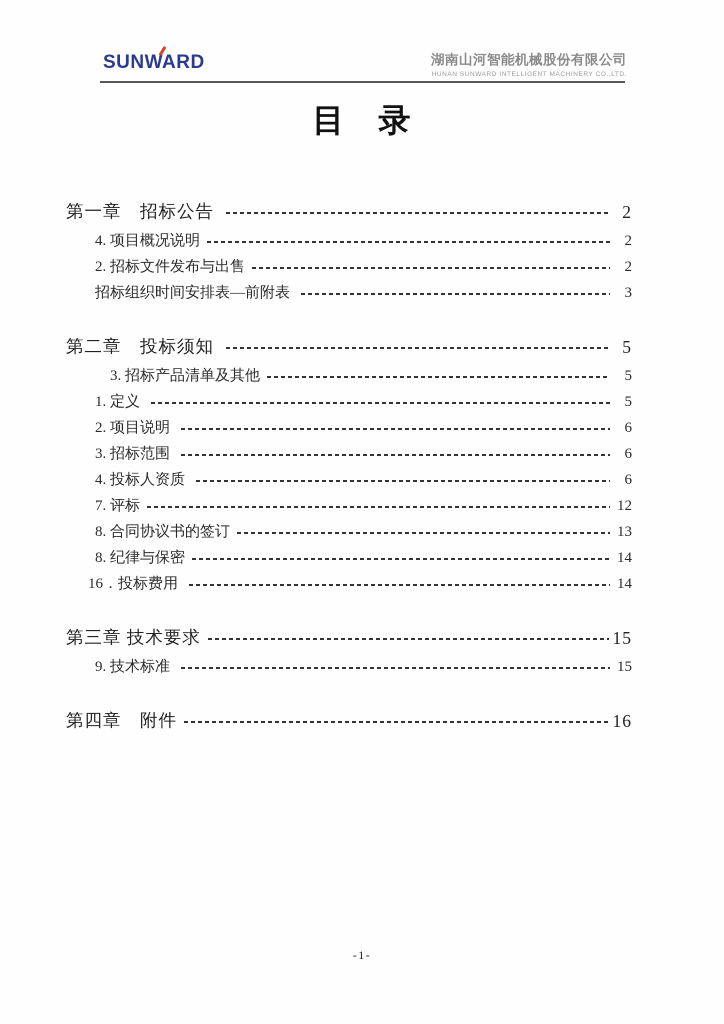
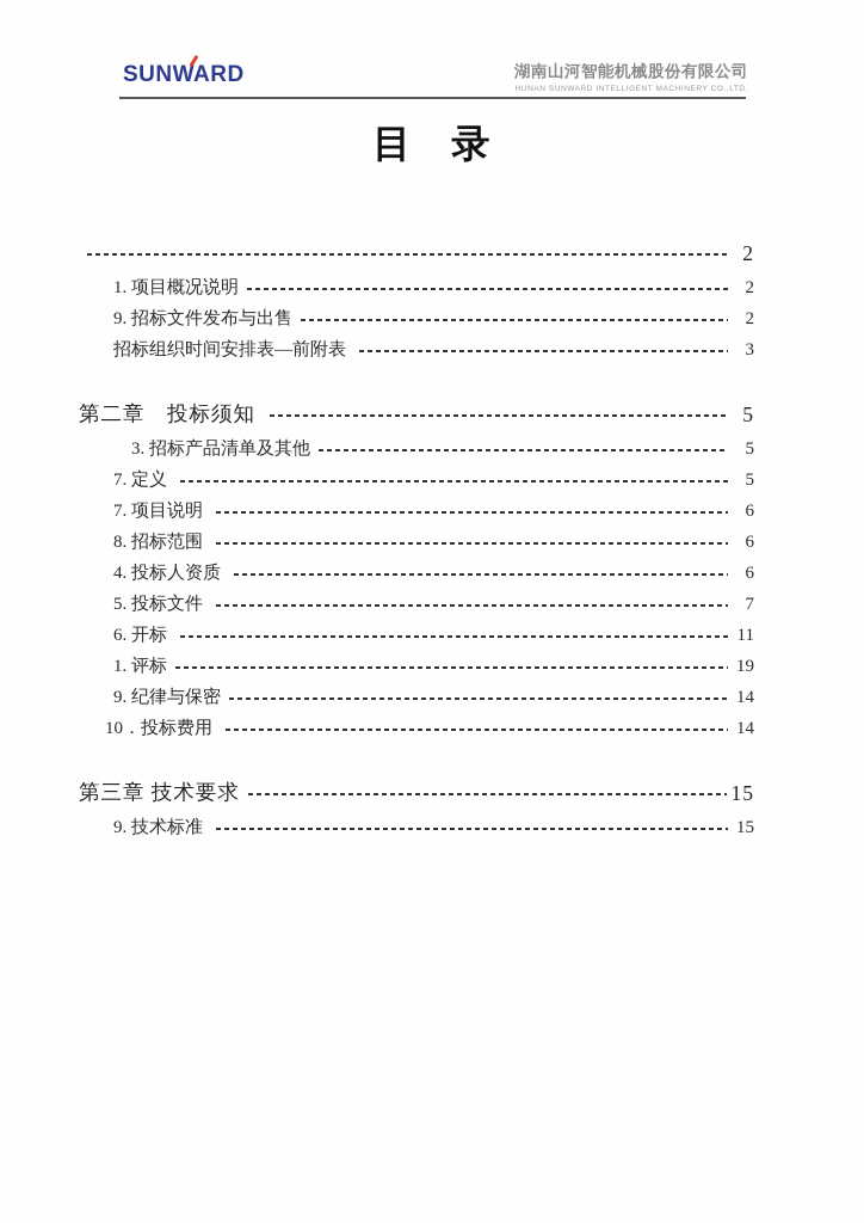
  SUNWARD
  湖南山河智能机械股份有限公司
  目 录
- 第一章 招标公告
  2
- 4. 项目概况说明
+ 1. 项目概况说明
  2
- 2. 招标文件发布与出售
+ 9. 招标文件发布与出售
  2
  招标组织时间安排表—前附表
  3
  第二章 投标须知
  5
  3. 招标产品清单及其他
  5
- 1. 定义
+ 7. 定义
  5
- 2. 项目说明
+ 7. 项目说明
  6
- 3. 招标范围
+ 8. 招标范围
  6
  4. 投标人资质
  6
+ 5. 投标文件
+ 7
+ 6. 开标
+ 11
- 7. 评标
+ 1. 评标
- 12
+ 19
- 8. 合同协议书的签订
- 13
- 8. 纪律与保密
+ 9. 纪律与保密
  14
- 16．投标费用
+ 10．投标费用
  14
  第三章 技术要求
  15
  9. 技术标准
  15
- 第四章 附件
- 16
- -1-
